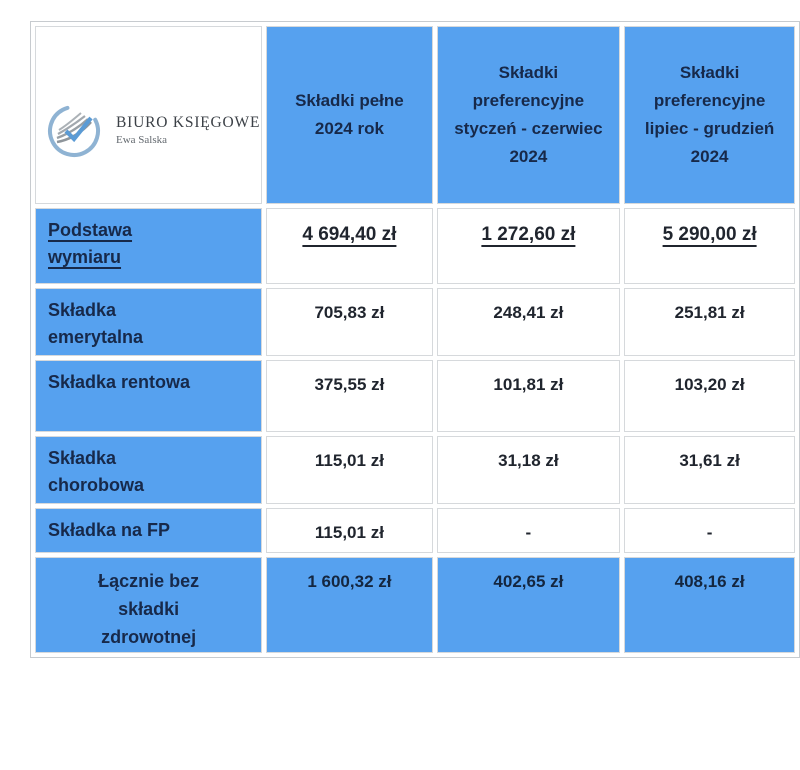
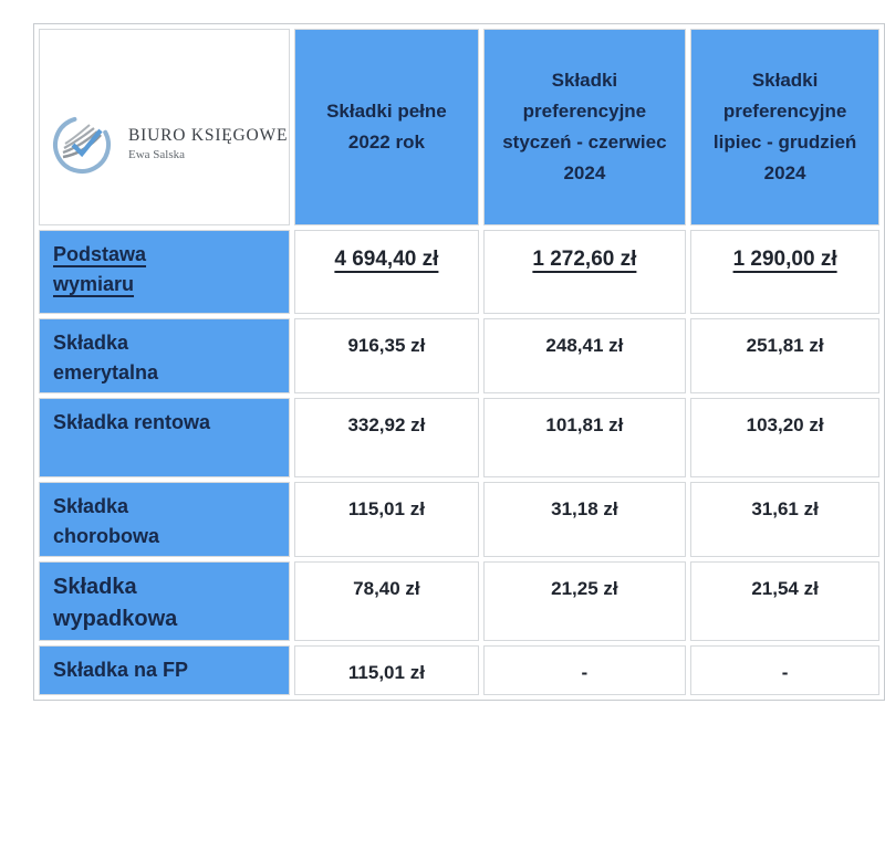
- BIURO KSIĘGOWE Ewa Salska	Składki pełne 2024 rok	Składki preferencyjne styczeń - czerwiec 2024	Składki preferencyjne lipiec - grudzień 2024
+ BIURO KSIĘGOWE Ewa Salska	Składki pełne 2022 rok	Składki preferencyjne styczeń - czerwiec 2024	Składki preferencyjne lipiec - grudzień 2024
- Podstawa wymiaru	4 694,40 zł	1 272,60 zł	5 290,00 zł
+ Podstawa wymiaru	4 694,40 zł	1 272,60 zł	1 290,00 zł
- Składka emerytalna	705,83 zł	248,41 zł	251,81 zł
+ Składka emerytalna	916,35 zł	248,41 zł	251,81 zł
- Składka rentowa	375,55 zł	101,81 zł	103,20 zł
+ Składka rentowa	332,92 zł	101,81 zł	103,20 zł
  Składka chorobowa	115,01 zł	31,18 zł	31,61 zł
+ Składka wypadkowa	78,40 zł	21,25 zł	21,54 zł
  Składka na FP	115,01 zł	-	-
- Łącznie bez składki zdrowotnej	1 600,32 zł	402,65 zł	408,16 zł
